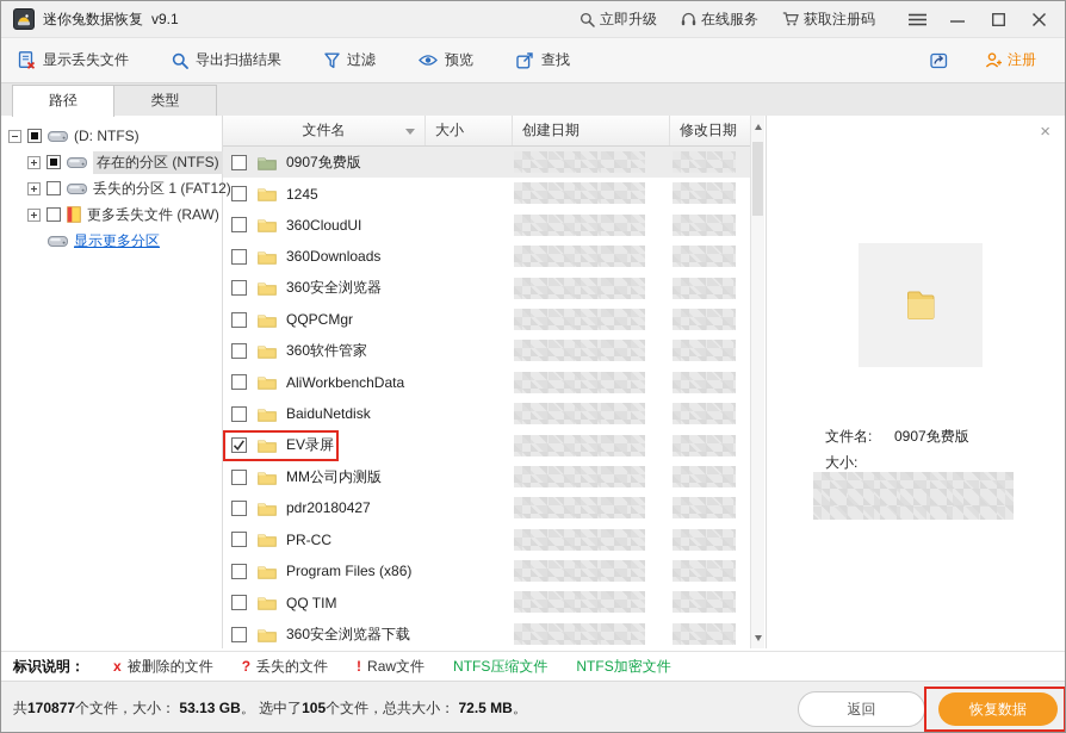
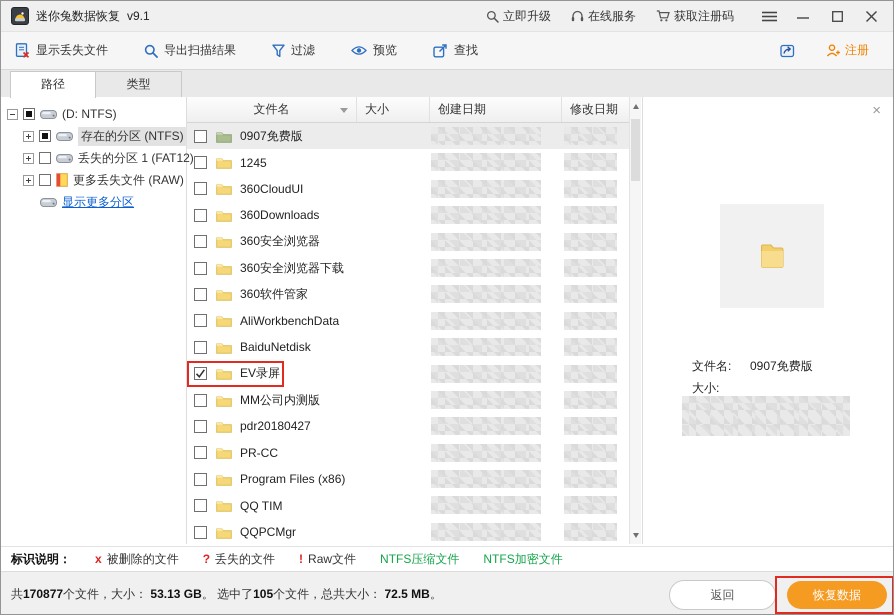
  迷你兔数据恢复
  v9.1
  立即升级
  在线服务
  获取注册码
  显示丢失文件
  导出扫描结果
  过滤
  预览
  查找
  注册
  路径
  类型
  (D: NTFS)
  存在的分区 (NTFS)
  丢失的分区 1 (FAT12)
  更多丢失文件 (RAW)
  显示更多分区
  文件名
  大小
  创建日期
  修改日期
  0907免费版
  1245
  360CloudUI
  360Downloads
  360安全浏览器
- QQPCMgr
+ 360安全浏览器下载
  360软件管家
  AliWorkbenchData
  BaiduNetdisk
  EV录屏
  MM公司内测版
  pdr20180427
  PR-CC
  Program Files (x86)
  QQ TIM
- 360安全浏览器下载
+ QQPCMgr
  ×
  文件名:
  0907免费版
  大小:
  标识说明：
  x
  被删除的文件
  ?
  丢失的文件
  !
  Raw文件
  NTFS压缩文件
  NTFS加密文件
  共170877个文件，大小： 53.13 GB。 选中了105个文件，总共大小： 72.5 MB。
  返回
  恢复数据
